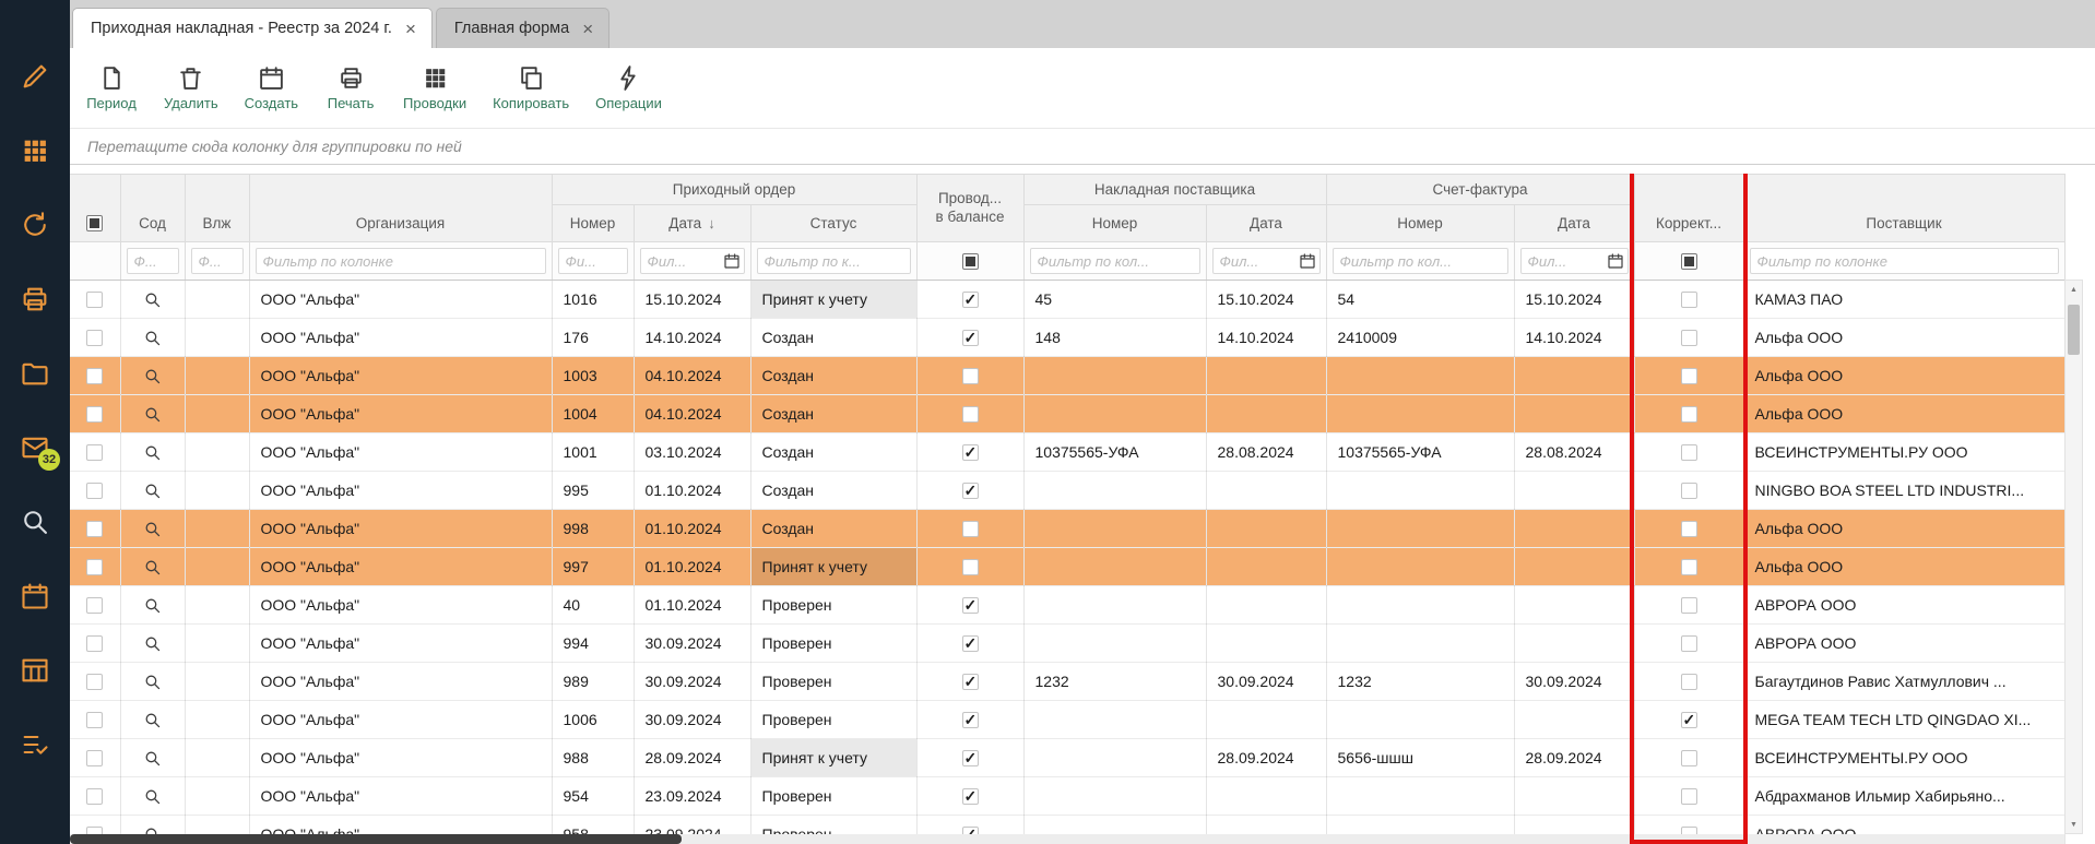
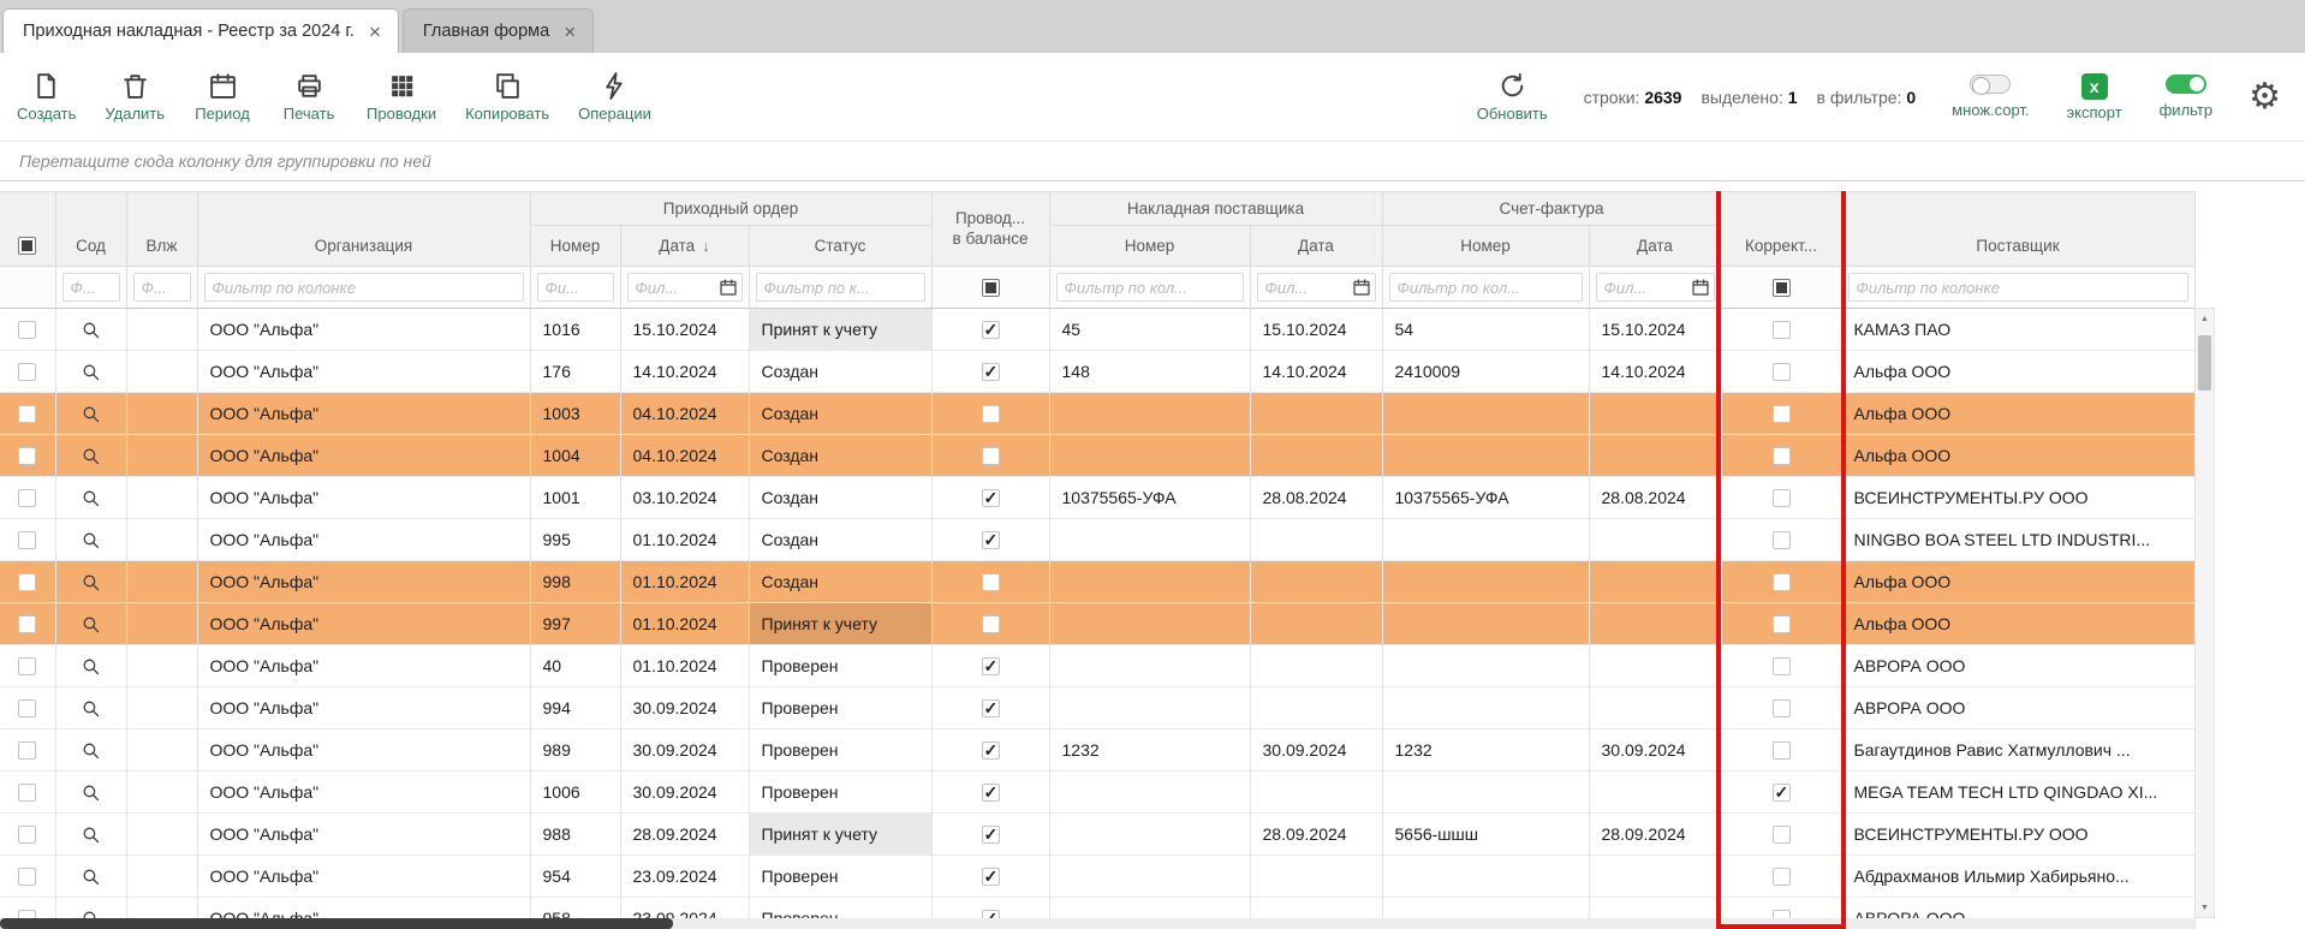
- 32
  Приходная накладная - Реестр за 2024 г.
  ×
  Главная форма
  ×
- Период
+ Создать
  Удалить
- Создать
+ Период
  Печать
  Проводки
  Копировать
  Операции
+ Обновить
+ строки: 2639
+ выделено: 1
+ в фильтре: 0
+ множ.сорт.
+ x
+ экспорт
+ фильтр
+ ⚙
  Перетащите сюда колонку для группировки по ней
  	Сод	Влж	Организация	Приходный ордер	Провод...в балансе	Накладная поставщика	Счет-фактура	Коррект...	Поставщик
  Номер	Дата ↓	Статус	Номер	Дата	Номер	Дата
  	Ф...	Ф...	Фильтр по колонке	Фи...	Фил...	Фильтр по к...		Фильтр по кол...	Фил...	Фильтр по кол...	Фил...		Фильтр по колонке
  			ООО "Альфа"	1016	15.10.2024	Принят к учету		45	15.10.2024	54	15.10.2024		КАМАЗ ПАО
  			ООО "Альфа"	176	14.10.2024	Создан		148	14.10.2024	2410009	14.10.2024		Альфа ООО
  			ООО "Альфа"	1003	04.10.2024	Создан							Альфа ООО
  			ООО "Альфа"	1004	04.10.2024	Создан							Альфа ООО
  			ООО "Альфа"	1001	03.10.2024	Создан		10375565-УФА	28.08.2024	10375565-УФА	28.08.2024		ВСЕИНСТРУМЕНТЫ.РУ ООО
  			ООО "Альфа"	995	01.10.2024	Создан							NINGBO BOA STEEL LTD INDUSTRI...
  			ООО "Альфа"	998	01.10.2024	Создан							Альфа ООО
  			ООО "Альфа"	997	01.10.2024	Принят к учету							Альфа ООО
  			ООО "Альфа"	40	01.10.2024	Проверен							АВРОРА ООО
  			ООО "Альфа"	994	30.09.2024	Проверен							АВРОРА ООО
  			ООО "Альфа"	989	30.09.2024	Проверен		1232	30.09.2024	1232	30.09.2024		Багаутдинов Равис Хатмуллович ...
  			ООО "Альфа"	1006	30.09.2024	Проверен							MEGA TEAM TECH LTD QINGDAO XI...
  			ООО "Альфа"	988	28.09.2024	Принят к учету			28.09.2024	5656-шшш	28.09.2024		ВСЕИНСТРУМЕНТЫ.РУ ООО
  			ООО "Альфа"	954	23.09.2024	Проверен							Абдрахманов Ильмир Хабирьяно...
